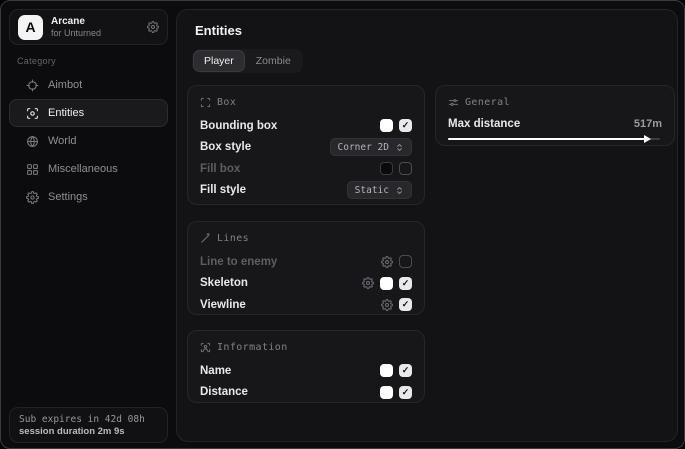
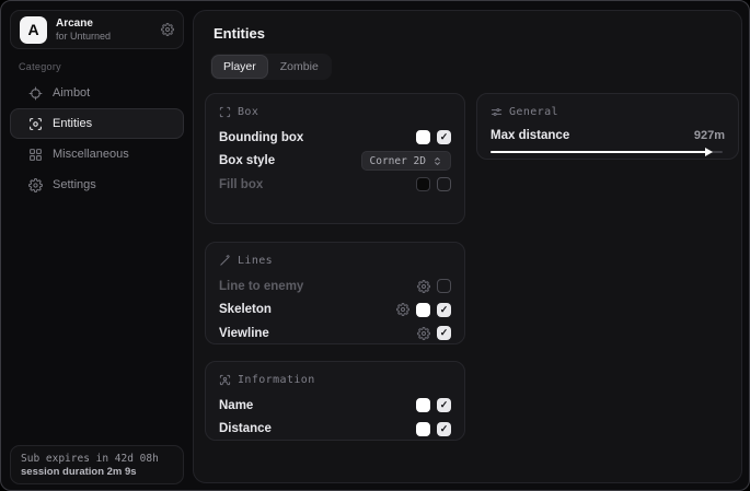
  A
  Arcane
  for Unturned
  Category
  Aimbot
  Entities
- World
  Miscellaneous
  Settings
  Sub expires in 42d 08h
  session duration 2m 9s
  Entities
  Player
  Zombie
  Box
  Bounding box
  ✓
  Box style
  Corner 2D
  Fill box
- Fill style
- Static
  Lines
  Line to enemy
  Skeleton
  ✓
  Viewline
  ✓
  Information
  Name
  ✓
  Distance
  ✓
  General
  Max distance
- 517m
+ 927m
